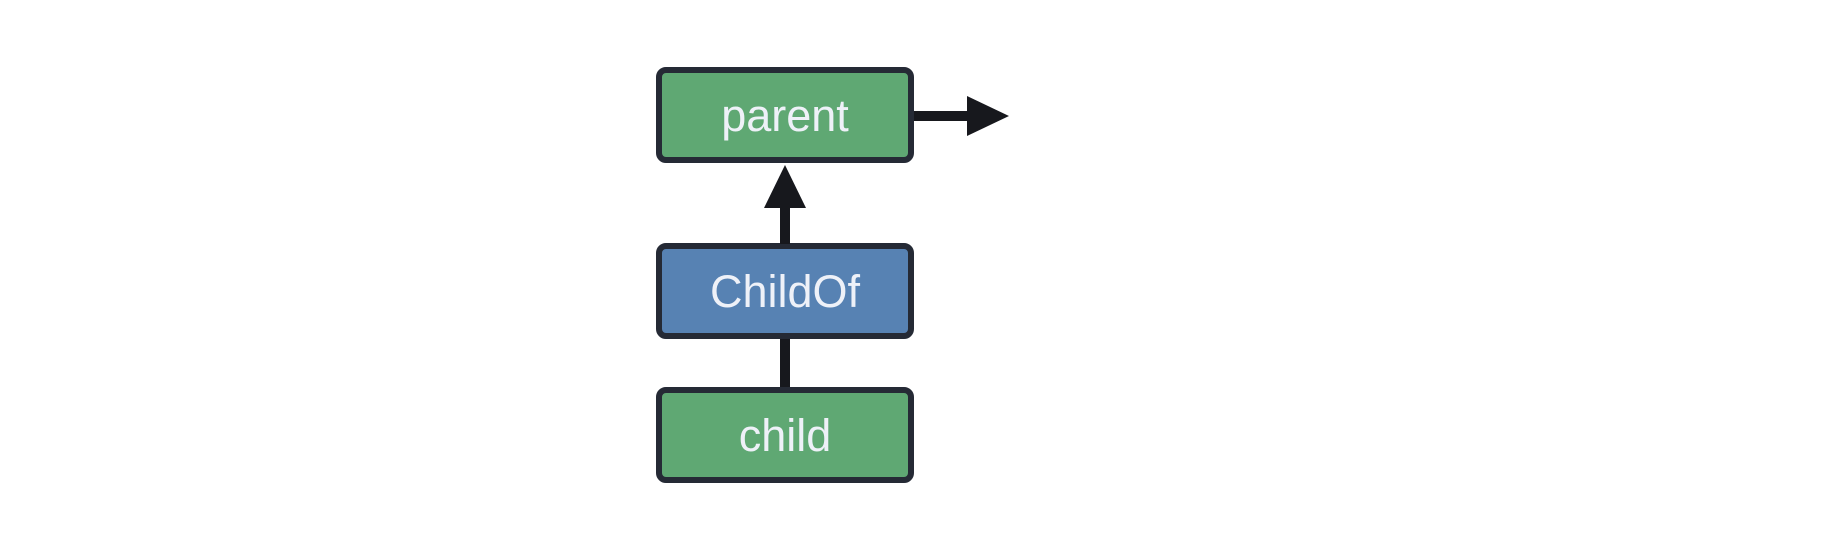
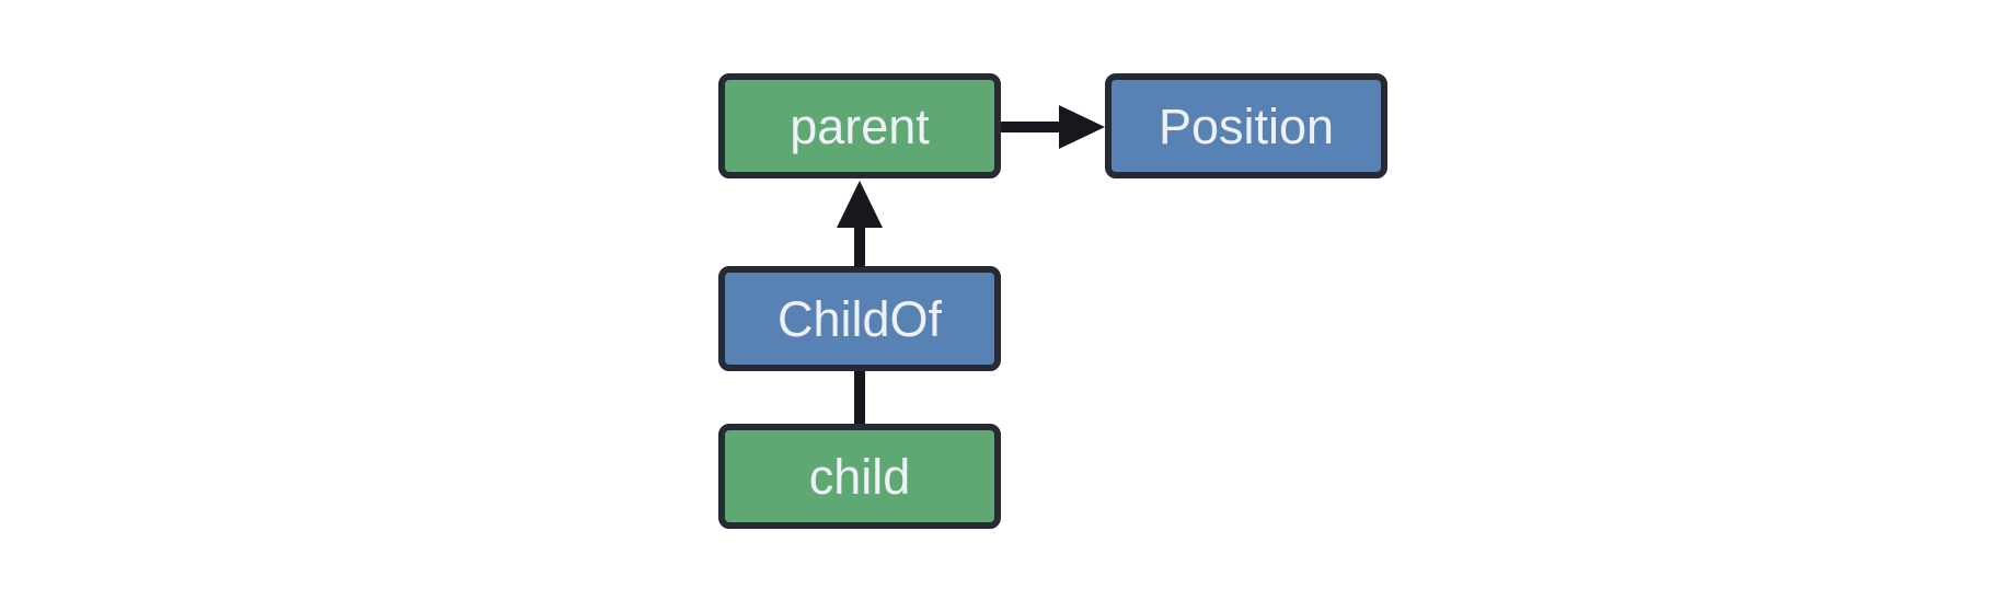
  parent
+ Position
  ChildOf
  child
